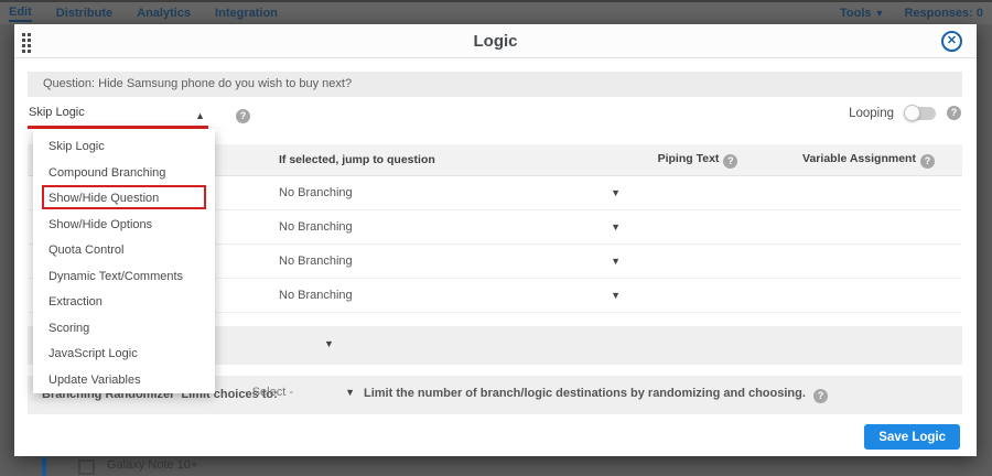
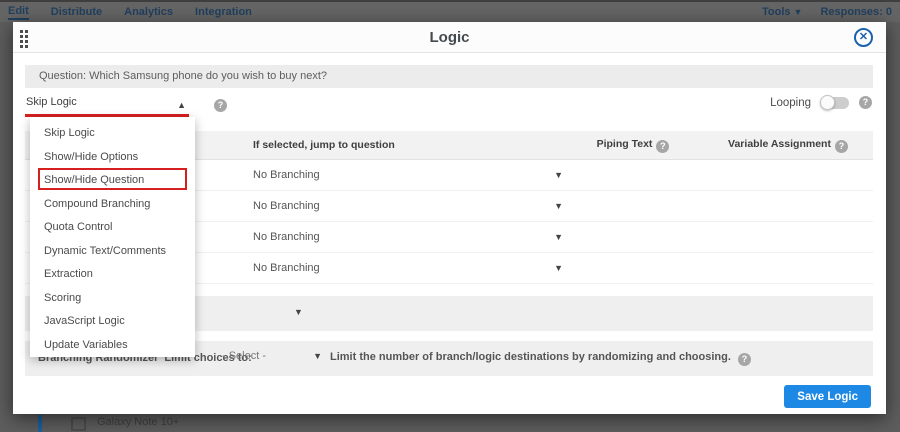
  Galaxy Note 10+
  Edit
  Distribute
  Analytics
  Integration
  Tools ▼
  Responses: 0
  Logic
  ✕
- Question: Hide Samsung phone do you wish to buy next?
+ Question: Which Samsung phone do you wish to buy next?
  Skip Logic
  ▲
  ?
  Looping
  ?
  If selected, jump to question
  Piping Text ?
  Variable Assignment ?
  No Branching
  ▼
  No Branching
  ▼
  No Branching
  ▼
  No Branching
  ▼
  ▼
  Branching Randomizer
  Limit choices to:
  - Select -
  ▼
  Limit the number of branch/logic destinations by randomizing and choosing. ?
  Save Logic
  Skip Logic
- Compound Branching
+ Show/Hide Options
  Show/Hide Question
- Show/Hide Options
+ Compound Branching
  Quota Control
  Dynamic Text/Comments
  Extraction
  Scoring
  JavaScript Logic
  Update Variables
